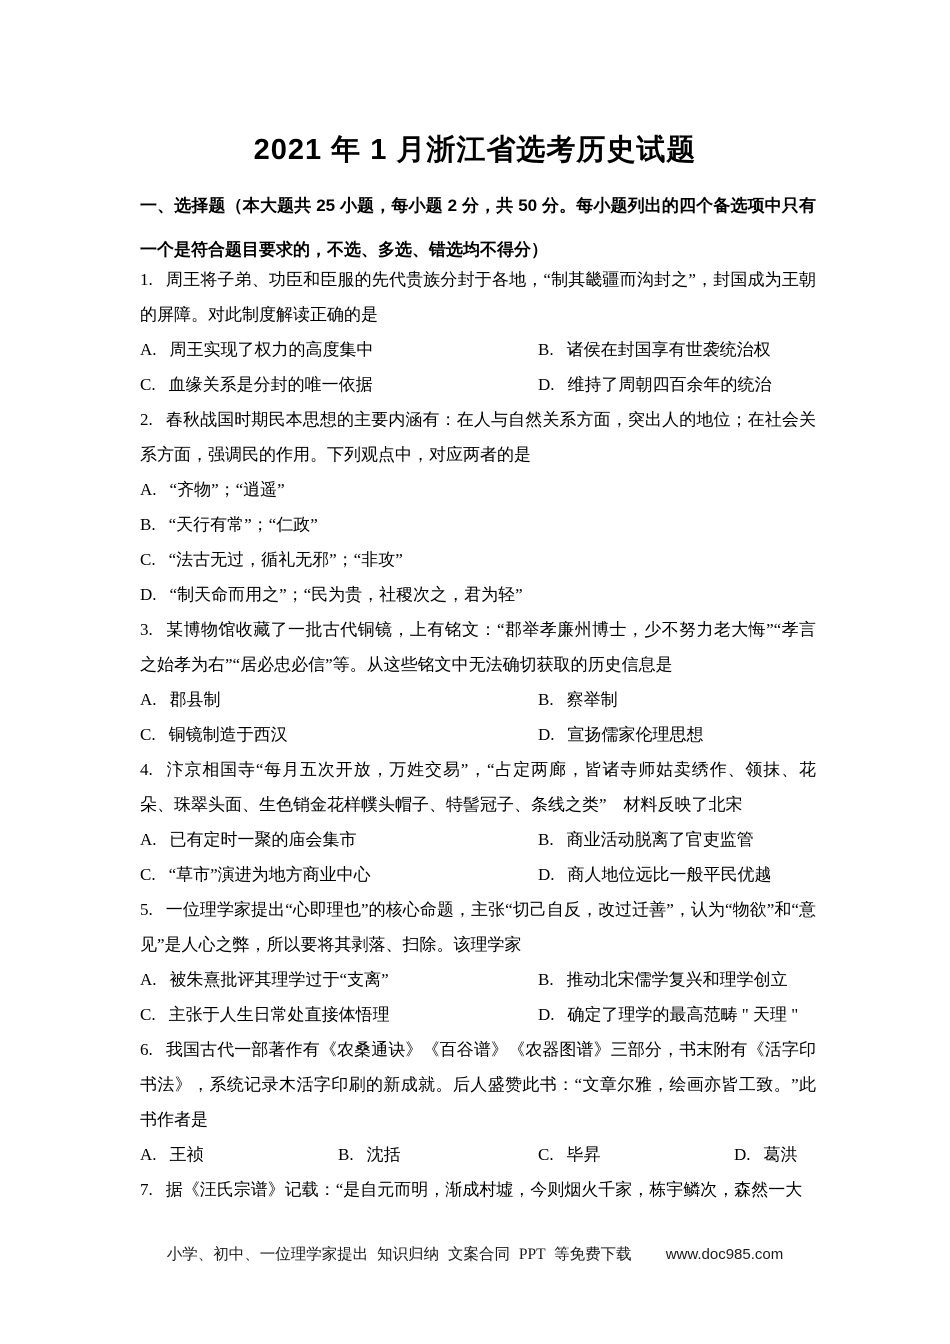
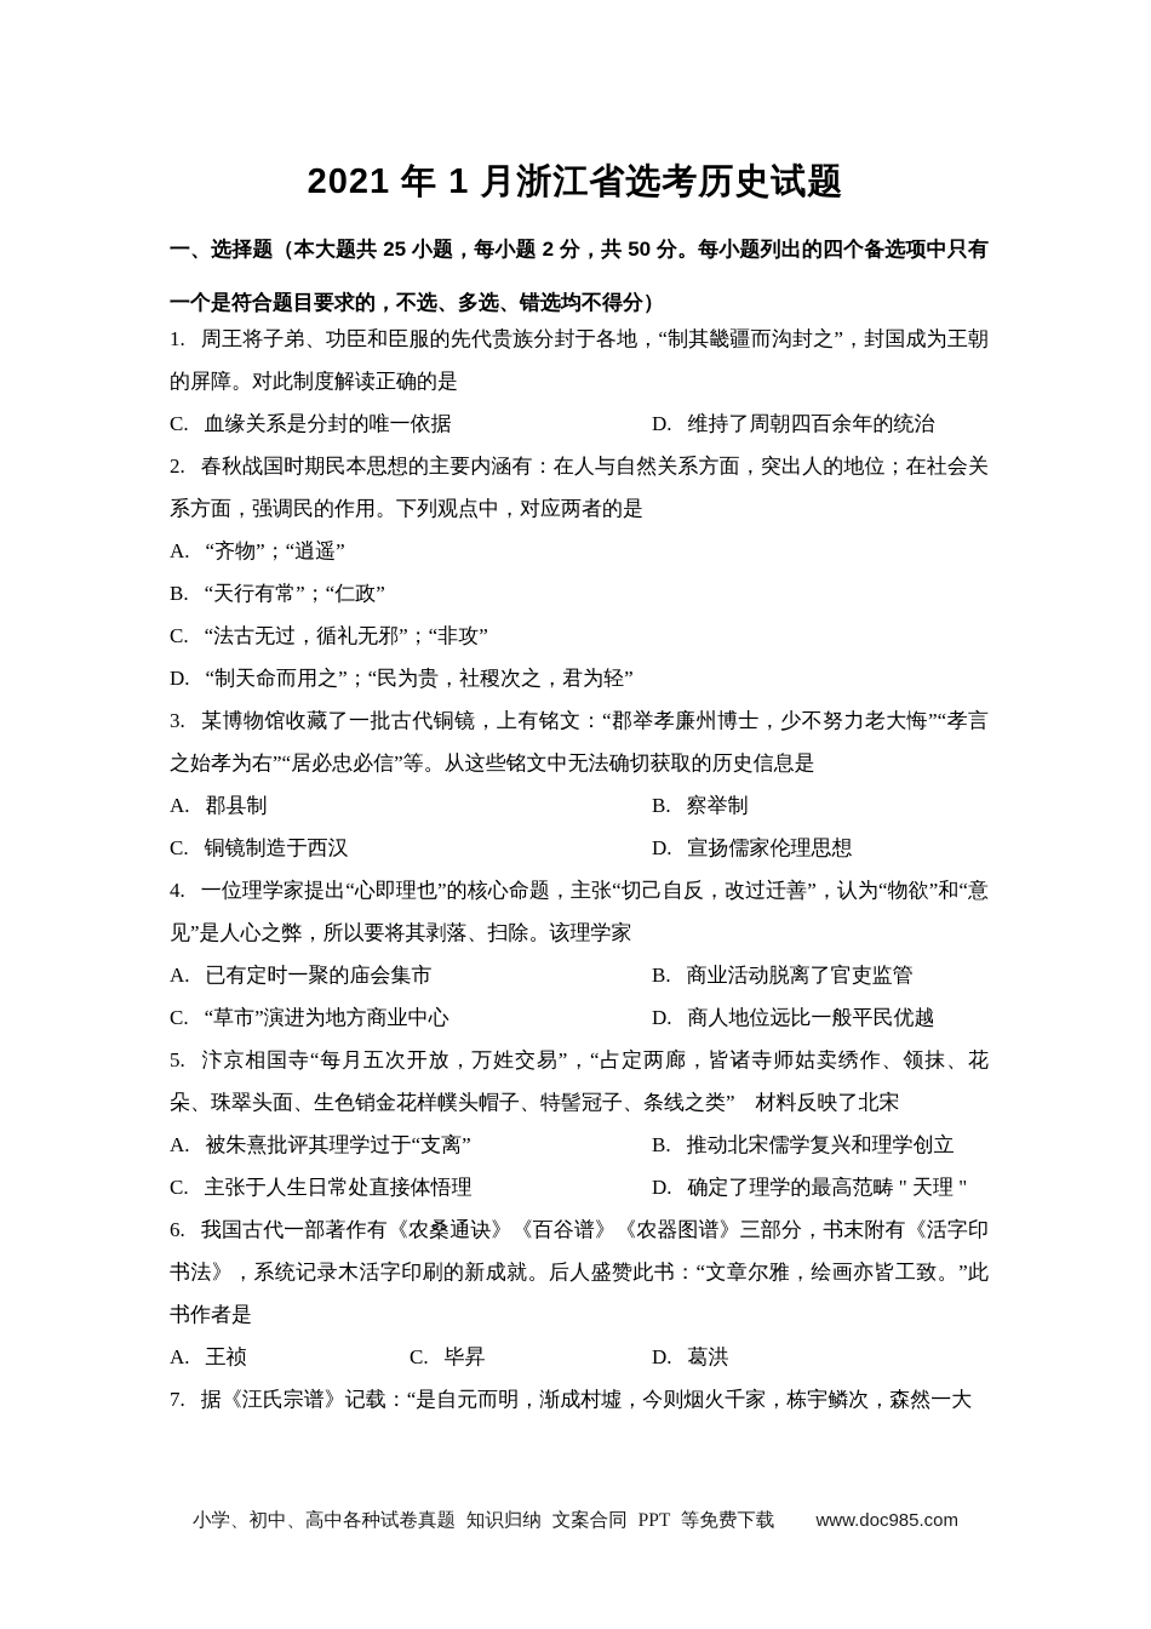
  2021 年 1 月浙江省选考历史试题
  一、选择题（本大题共 25 小题，每小题 2 分，共 50 分。每小题列出的四个备选项中只有一个是符合题目要求的，不选、多选、错选均不得分）
  1. 周王将子弟、功臣和臣服的先代贵族分封于各地，“制其畿疆而沟封之”，封国成为王朝的屏障。对此制度解读正确的是
- A. 周王实现了权力的高度集中
- B. 诸侯在封国享有世袭统治权
  C. 血缘关系是分封的唯一依据
  D. 维持了周朝四百余年的统治
  2. 春秋战国时期民本思想的主要内涵有：在人与自然关系方面，突出人的地位；在社会关系方面，强调民的作用。下列观点中，对应两者的是
  A. “齐物”；“逍遥”
  B. “天行有常”；“仁政”
  C. “法古无过，循礼无邪”；“非攻”
  D. “制天命而用之”；“民为贵，社稷次之，君为轻”
  3. 某博物馆收藏了一批古代铜镜，上有铭文：“郡举孝廉州博士，少不努力老大悔”“孝言之始孝为右”“居必忠必信”等。从这些铭文中无法确切获取的历史信息是
  A. 郡县制
  B. 察举制
  C. 铜镜制造于西汉
  D. 宣扬儒家伦理思想
- 4. 汴京相国寺“每月五次开放，万姓交易”，“占定两廊，皆诸寺师姑卖绣作、领抹、花朵、珠翠头面、生色销金花样幞头帽子、特髻冠子、条线之类” 材料反映了北宋
+ 4. 一位理学家提出“心即理也”的核心命题，主张“切己自反，改过迁善”，认为“物欲”和“意见”是人心之弊，所以要将其剥落、扫除。该理学家
  A. 已有定时一聚的庙会集市
  B. 商业活动脱离了官吏监管
  C. “草市”演进为地方商业中心
  D. 商人地位远比一般平民优越
- 5. 一位理学家提出“心即理也”的核心命题，主张“切己自反，改过迁善”，认为“物欲”和“意见”是人心之弊，所以要将其剥落、扫除。该理学家
+ 5. 汴京相国寺“每月五次开放，万姓交易”，“占定两廊，皆诸寺师姑卖绣作、领抹、花朵、珠翠头面、生色销金花样幞头帽子、特髻冠子、条线之类” 材料反映了北宋
  A. 被朱熹批评其理学过于“支离”
  B. 推动北宋儒学复兴和理学创立
  C. 主张于人生日常处直接体悟理
  D. 确定了理学的最高范畴 " 天理 "
  6. 我国古代一部著作有《农桑通诀》《百谷谱》《农器图谱》三部分，书末附有《活字印书法》，系统记录木活字印刷的新成就。后人盛赞此书：“文章尔雅，绘画亦皆工致。”此书作者是
  A. 王祯
- B. 沈括
  C. 毕昇
  D. 葛洪
  7. 据《汪氏宗谱》记载：“是自元而明，渐成村墟，今则烟火千家，栋宇鳞次，森然一大
- 小学、初中、一位理学家提出 知识归纳 文案合同 PPT 等免费下载
+ 小学、初中、高中各种试卷真题 知识归纳 文案合同 PPT 等免费下载
  www.doc985.com
